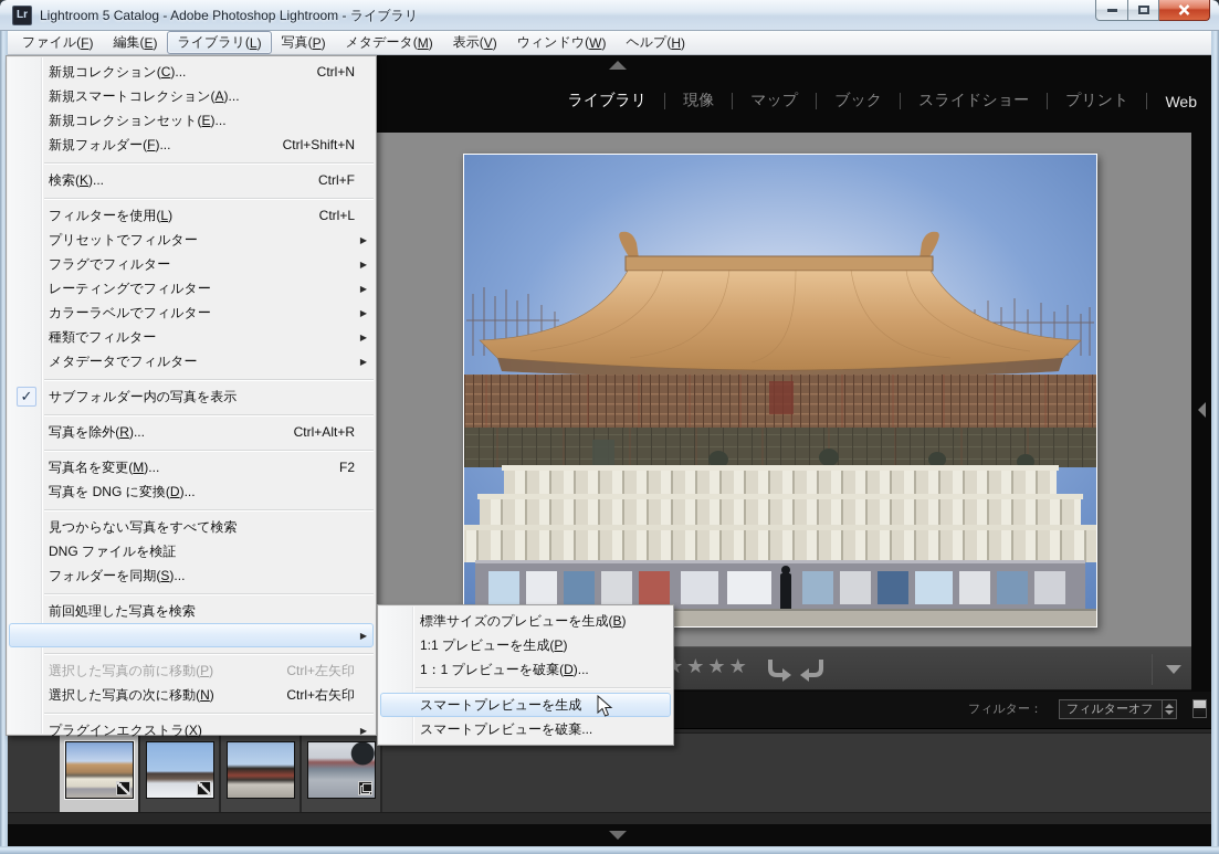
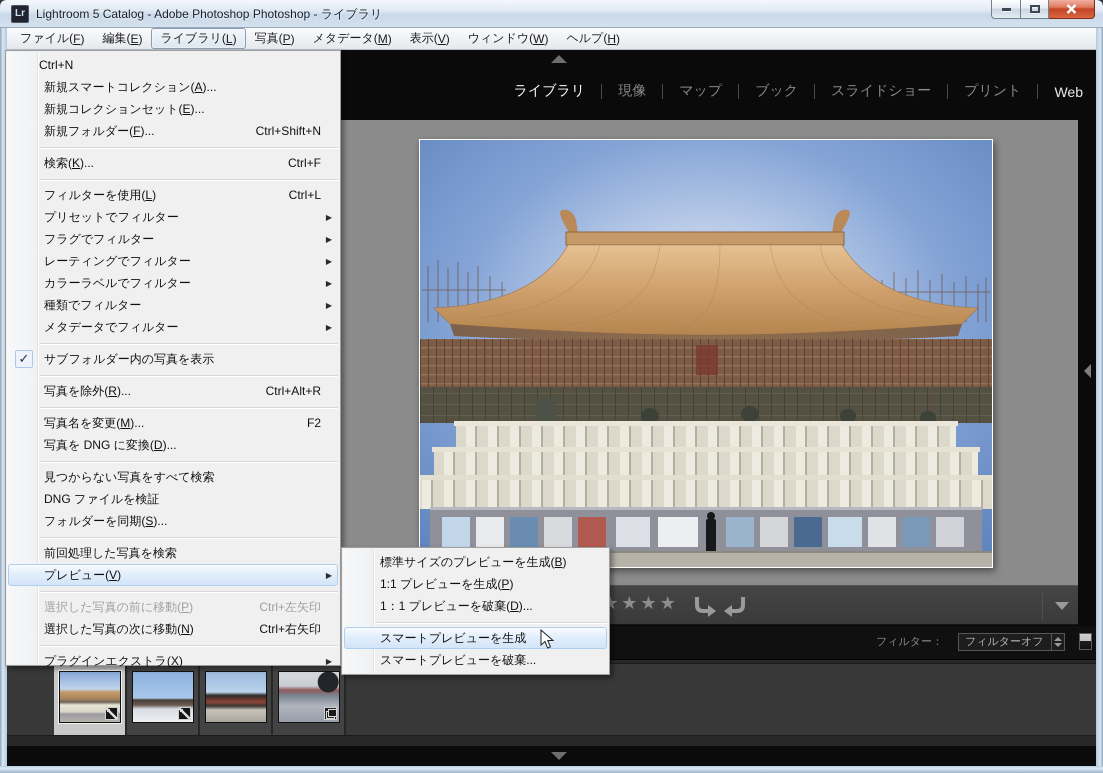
  Lr
- Lightroom 5 Catalog - Adobe Photoshop Lightroom - ライブラリ
+ Lightroom 5 Catalog - Adobe Photoshop Photoshop - ライブラリ
  ファイル(
  F
  )
  編集(
  E
  )
  ライブラリ(
  L
  )
  写真(
  P
  )
  メタデータ(
  M
  )
  表示(
  V
  )
  ウィンドウ(
  W
  )
  ヘルプ(
  H
  )
  ライブラリ
  現像
  マップ
  ブック
  スライドショー
  プリント
  Web
  ★★★★
  フィルター：
  フィルターオフ
- 新規コレクション(C)...
  Ctrl+N
  新規スマートコレクション(A)...
  新規コレクションセット(E)...
  新規フォルダー(F)...
  Ctrl+Shift+N
  検索(K)...
  Ctrl+F
  フィルターを使用(L)
  Ctrl+L
  プリセットでフィルター
  ▶
  フラグでフィルター
  ▶
  レーティングでフィルター
  ▶
  カラーラベルでフィルター
  ▶
  種類でフィルター
  ▶
  メタデータでフィルター
  ▶
  ✓
  サブフォルダー内の写真を表示
  写真を除外(R)...
  Ctrl+Alt+R
  写真名を変更(M)...
  F2
  写真を DNG に変換(D)...
  見つからない写真をすべて検索
  DNG ファイルを検証
  フォルダーを同期(S)...
  前回処理した写真を検索
+ プレビュー(V)
  ▶
  選択した写真の前に移動(P)
  Ctrl+左矢印
  選択した写真の次に移動(N)
  Ctrl+右矢印
  プラグインエクストラ(X)
  ▶
  標準サイズのプレビューを生成(B)
  1:1 プレビューを生成(P)
  1：1 プレビューを破棄(D)...
  スマートプレビューを生成
  スマートプレビューを破棄...
